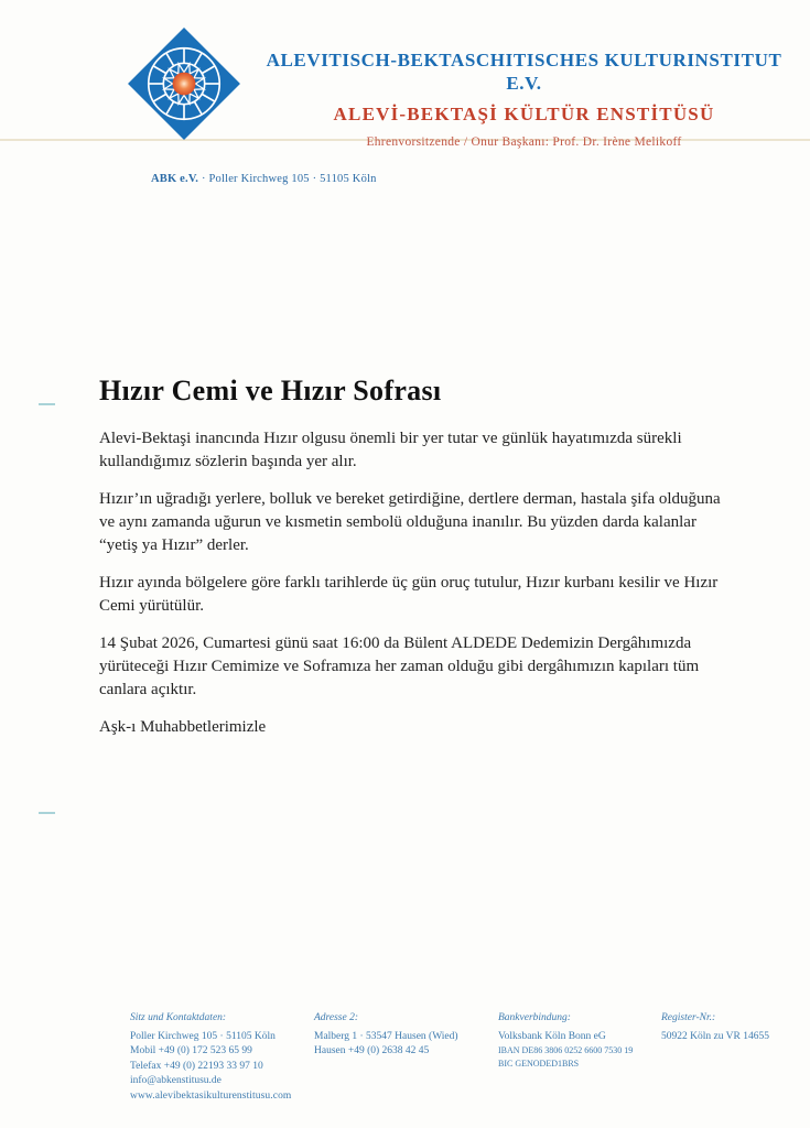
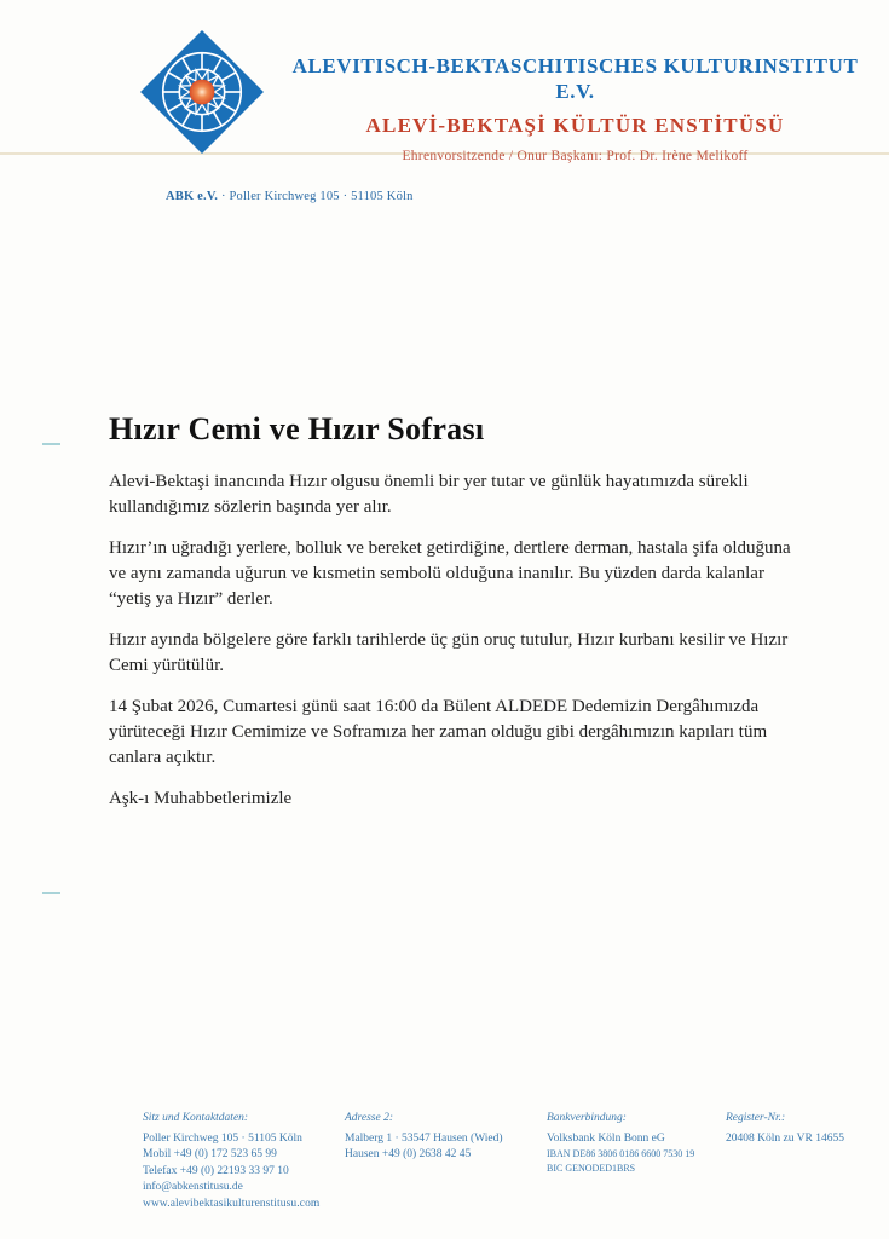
  ALEVITISCH-BEKTASCHITISCHES KULTURINSTITUT E.V.
  ALEVİ-BEKTAŞİ KÜLTÜR ENSTİTÜSÜ
  Ehrenvorsitzende / Onur Başkanı: Prof. Dr. Irène Melikoff
  ABK e.V. · Poller Kirchweg 105 · 51105 Köln
  Hızır Cemi ve Hızır Sofrası
  Alevi-Bektaşi inancında Hızır olgusu önemli bir yer tutar ve günlük hayatımızda sürekli kullandığımız sözlerin başında yer alır.
  Hızır’ın uğradığı yerlere, bolluk ve bereket getirdiğine, dertlere derman, hastala şifa olduğuna ve aynı zamanda uğurun ve kısmetin sembolü olduğuna inanılır. Bu yüzden darda kalanlar “yetiş ya Hızır” derler.
  Hızır ayında bölgelere göre farklı tarihlerde üç gün oruç tutulur, Hızır kurbanı kesilir ve Hızır Cemi yürütülür.
  14 Şubat 2026, Cumartesi günü saat 16:00 da Bülent ALDEDE Dedemizin Dergâhımızda yürüteceği Hızır Cemimize ve Soframıza her zaman olduğu gibi dergâhımızın kapıları tüm canlara açıktır.
  Aşk-ı Muhabbetlerimizle
  Sitz und Kontaktdaten:
  Poller Kirchweg 105 · 51105 Köln
  Mobil +49 (0) 172 523 65 99
  Telefax +49 (0) 22193 33 97 10
  info@abkenstitusu.de
  www.alevibektasikulturenstitusu.com
  Adresse 2:
  Malberg 1 · 53547 Hausen (Wied)
  Hausen +49 (0) 2638 42 45
  Bankverbindung:
  Volksbank Köln Bonn eG
- IBAN DE86 3806 0252 6600 7530 19
+ IBAN DE86 3806 0186 6600 7530 19
  BIC GENODED1BRS
  Register-Nr.:
- 50922 Köln zu VR 14655
+ 20408 Köln zu VR 14655
